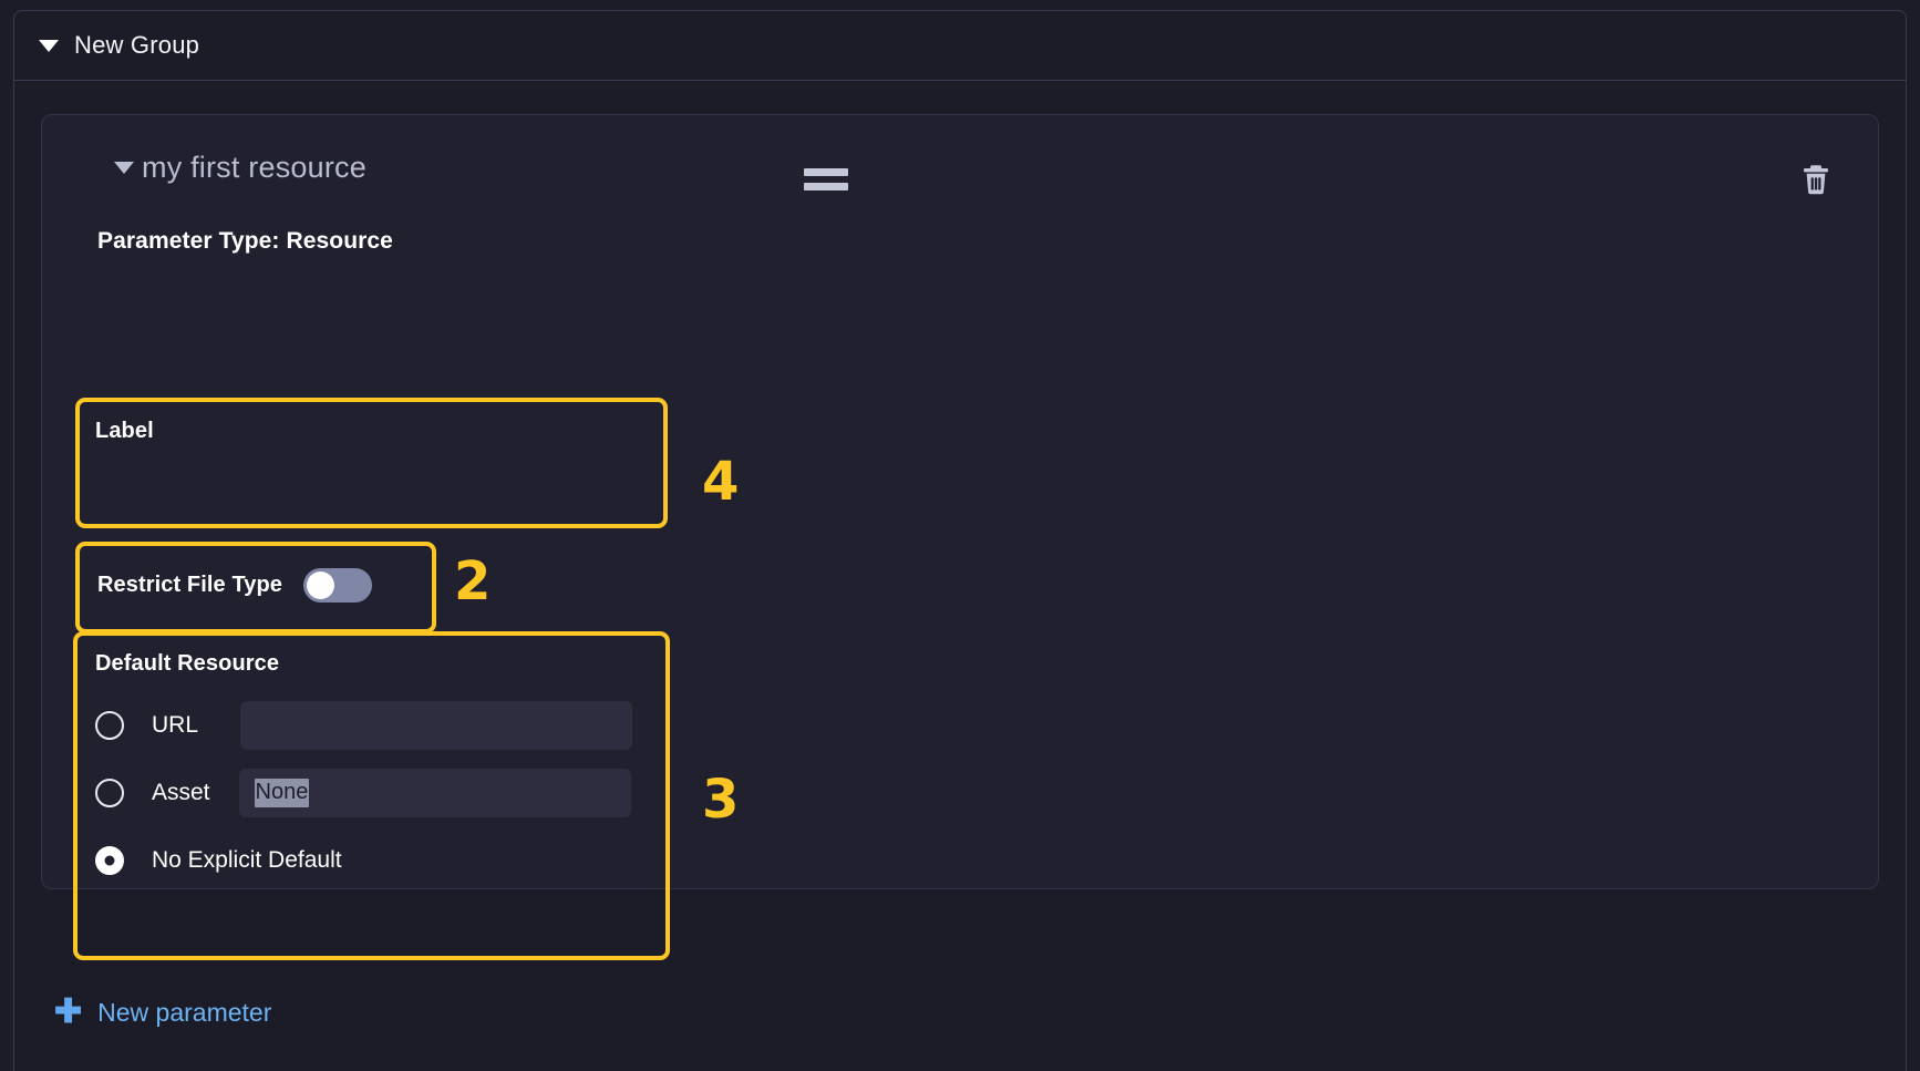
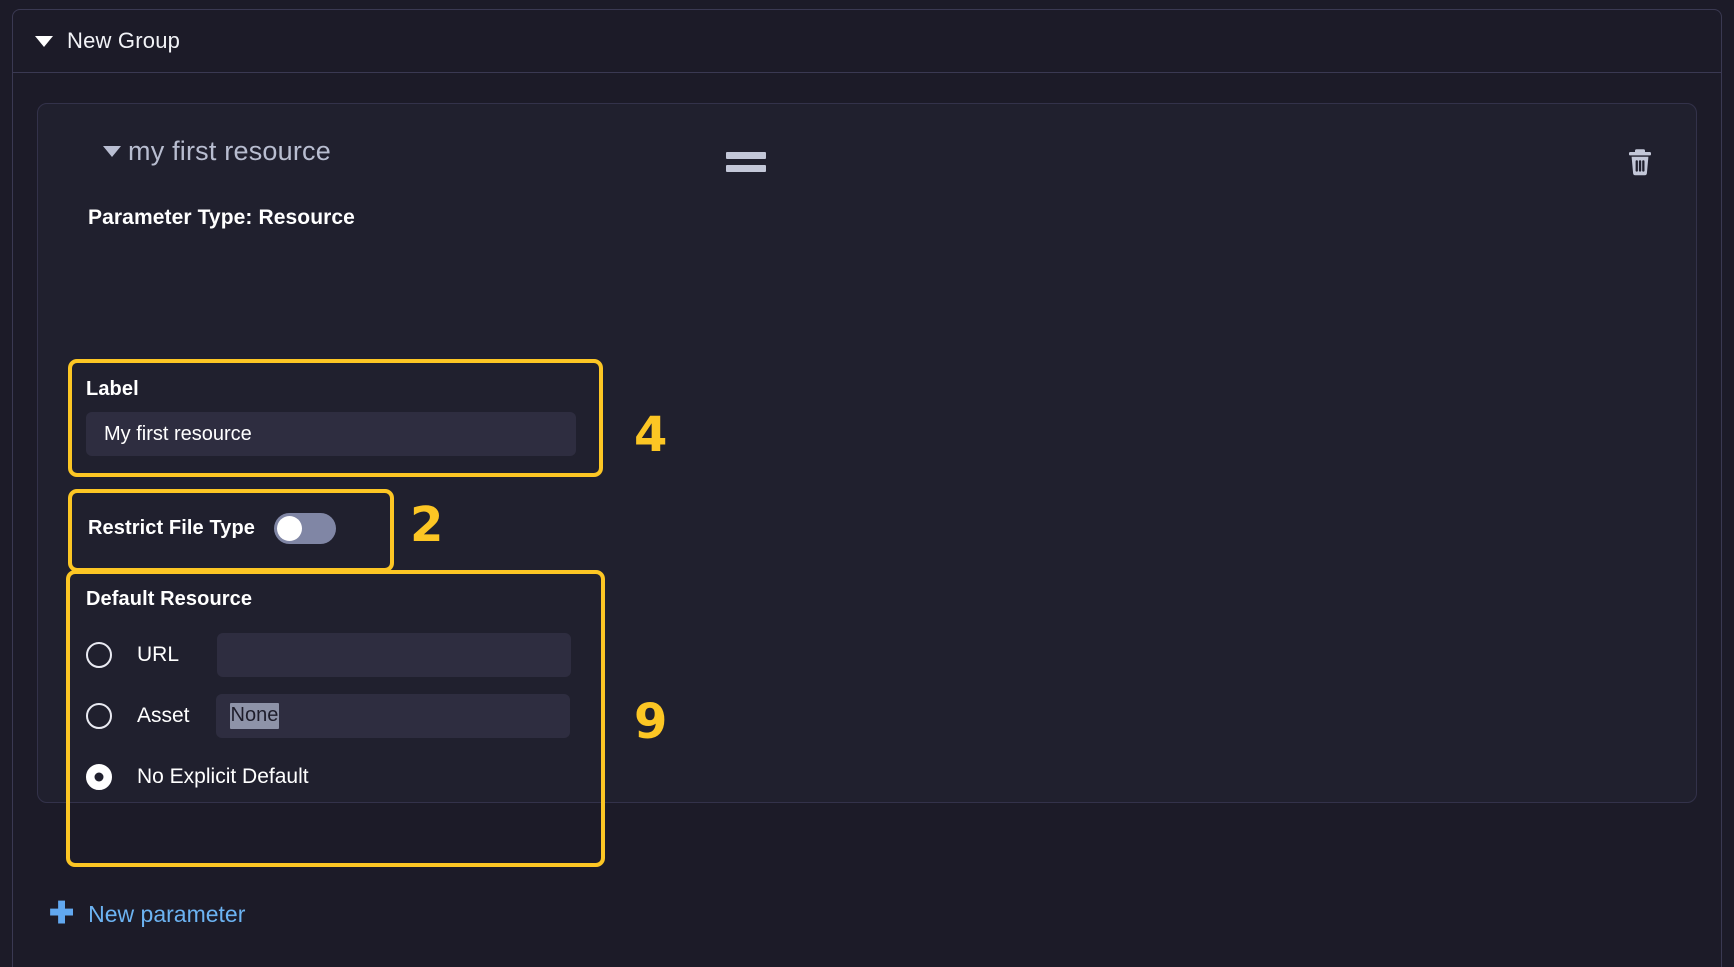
  New Group
  my first resource
  Parameter Type: Resource
  Label
+ My first resource
  Restrict File Type
  Default Resource
  URL
  Asset
  None
  No Explicit Default
  4
  2
- 3
+ 9
  ✚
  New parameter
